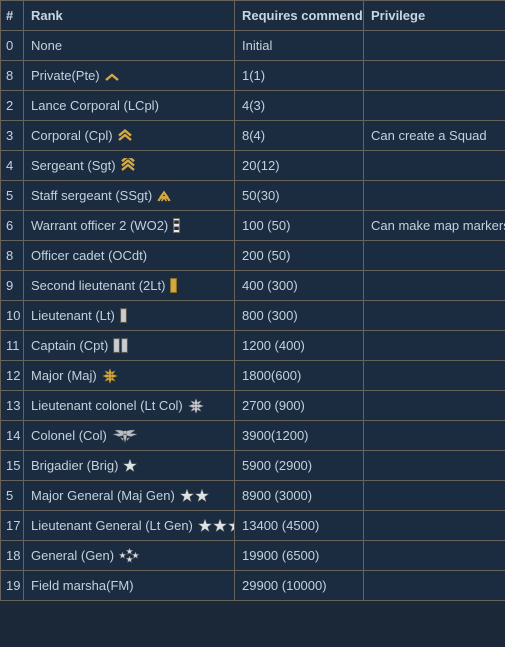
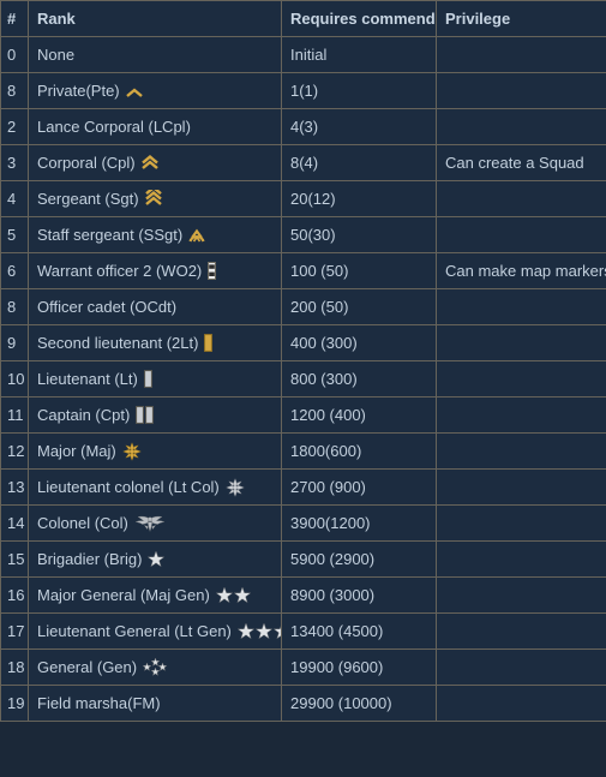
  #	Rank	Requires commend	Privilege
  0	None	Initial
  8	Private(Pte)	1(1)
  2	Lance Corporal (LCpl)	4(3)
  3	Corporal (Cpl)	8(4)	Can create a Squad
  4	Sergeant (Sgt)	20(12)
  5	Staff sergeant (SSgt)	50(30)
  6	Warrant officer 2 (WO2)	100 (50)	Can make map marker
  8	Officer cadet (OCdt)	200 (50)
  9	Second lieutenant (2Lt)	400 (300)
  10	Lieutenant (Lt)	800 (300)
  11	Captain (Cpt)	1200 (400)
  12	Major (Maj)	1800(600)
  13	Lieutenant colonel (Lt Col)	2700 (900)
  14	Colonel (Col)	3900(1200)
  15	Brigadier (Brig)	5900 (2900)
- 5	Major General (Maj Gen)	8900 (3000)
+ 16	Major General (Maj Gen)	8900 (3000)
  17	Lieutenant General (Lt Gen)	13400 (4500)
- 18	General (Gen)	19900 (6500)
+ 18	General (Gen)	19900 (9600)
  19	Field marsha(FM)	29900 (10000)
